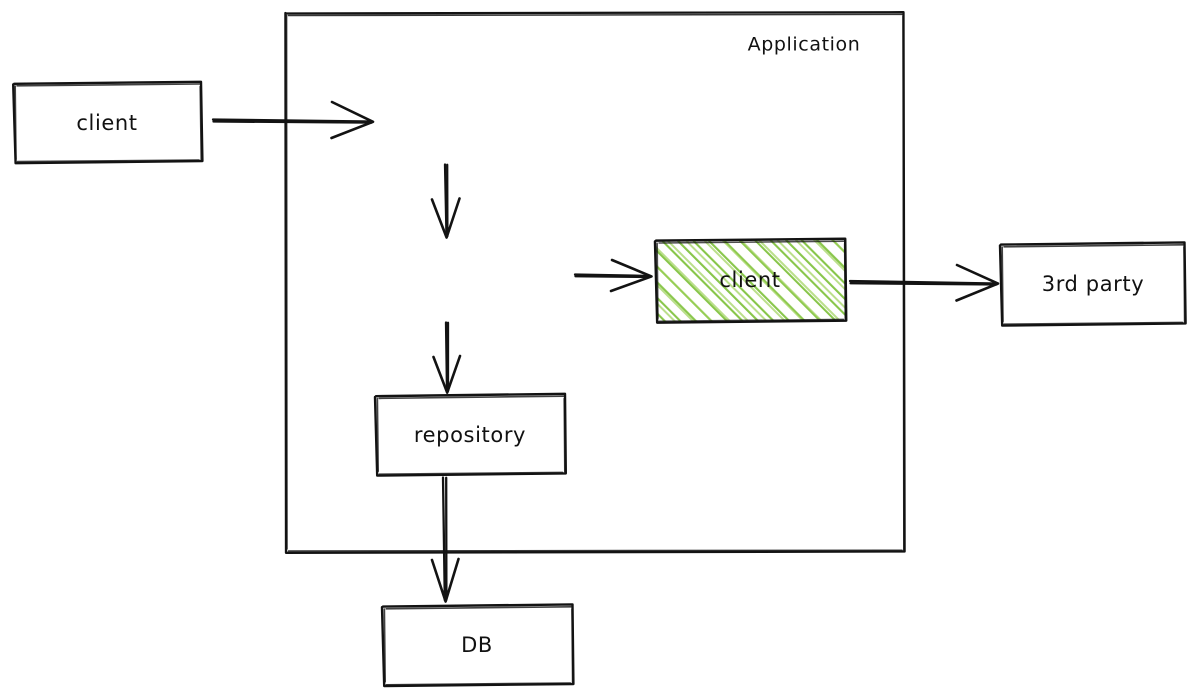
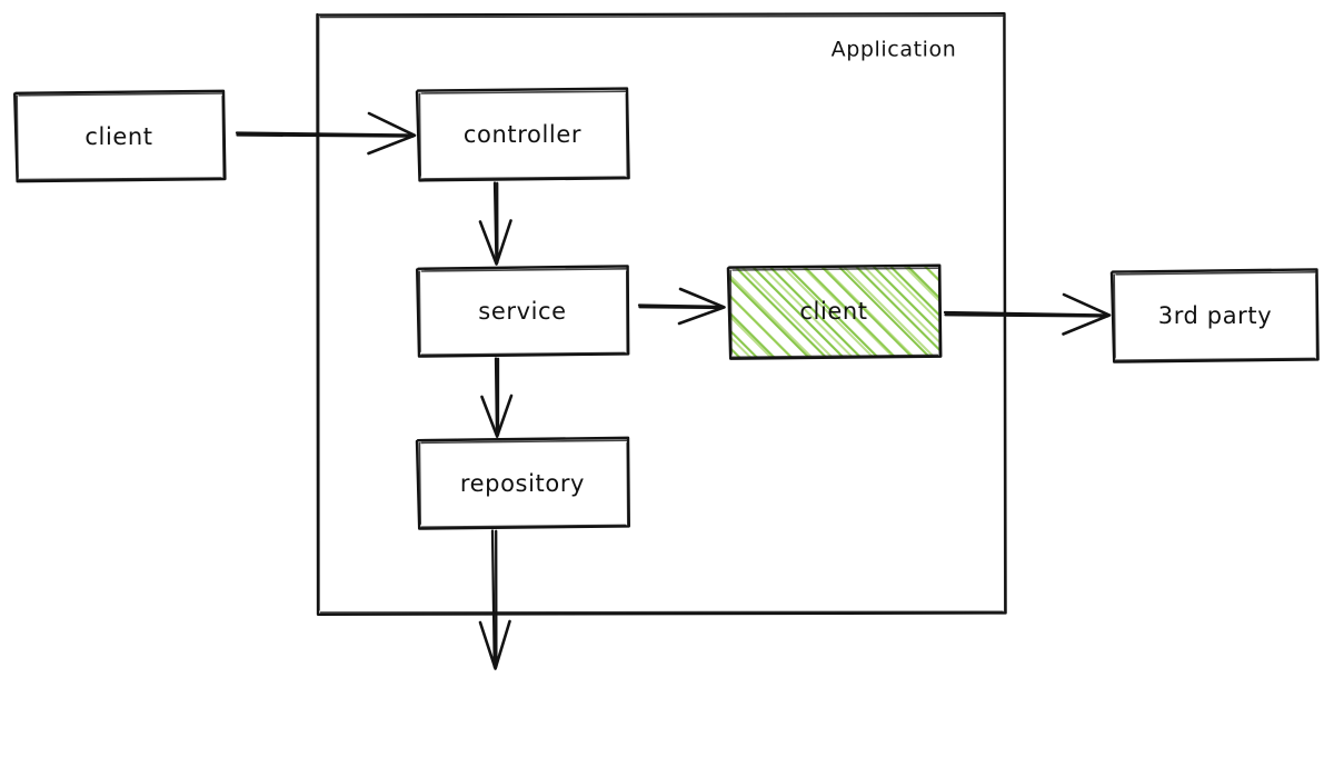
  Application
  client
+ controller
+ service
  client
  repository
  3rd party
- DB
